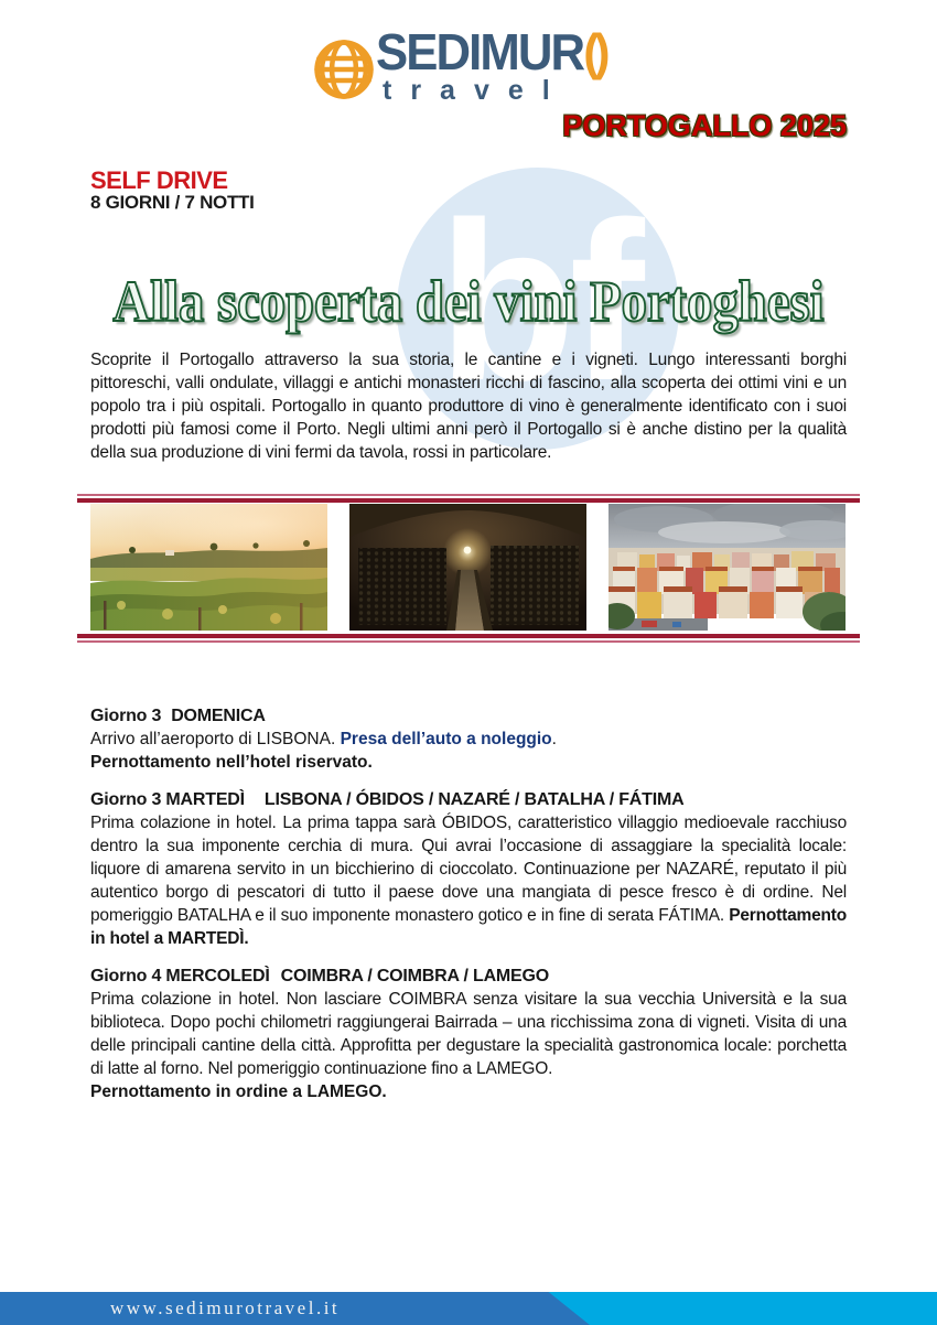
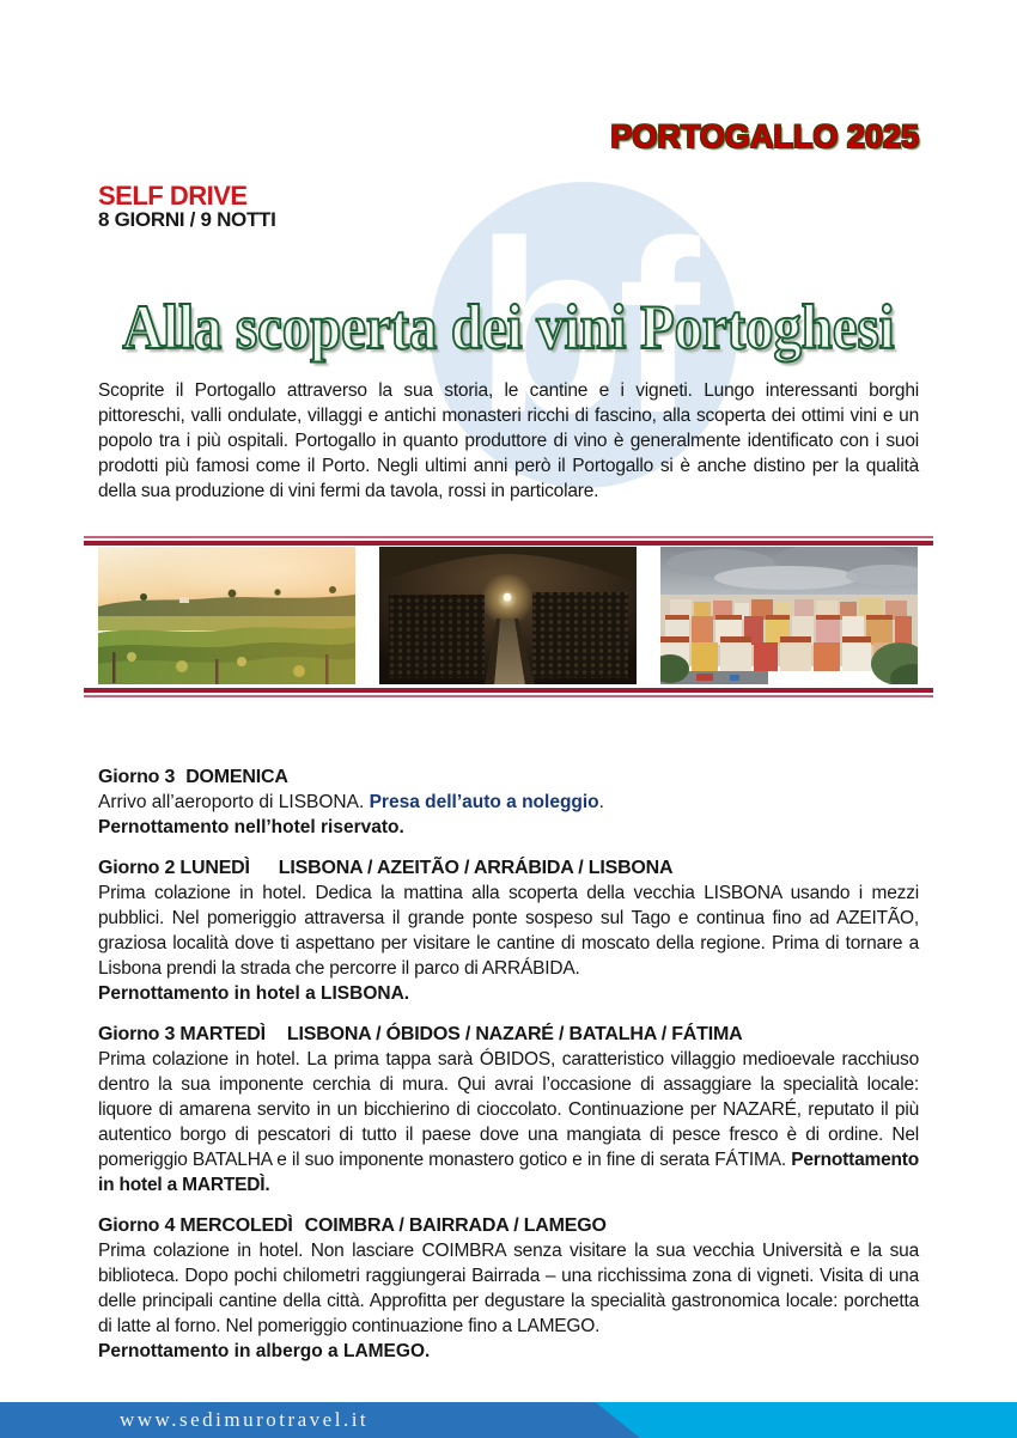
  bf
- SEDIMUR()
- travel
  PORTOGALLO 2025
  SELF DRIVE
- 8 GIORNI / 7 NOTTI
+ 8 GIORNI / 9 NOTTI
  Alla scoperta dei vini Portoghesi
  Scoprite il Portogallo attraverso la sua storia, le cantine e i vigneti. Lungo interessanti borghi pittoreschi, valli ondulate, villaggi e antichi monasteri ricchi di fascino, alla scoperta dei ottimi vini e un popolo tra i più ospitali. Portogallo in quanto produttore di vino è generalmente identificato con i suoi prodotti più famosi come il Porto. Negli ultimi anni però il Portogallo si è anche distino per la qualità della sua produzione di vini fermi da tavola, rossi in particolare.
  Giorno 3 DOMENICA
  Arrivo all’aeroporto di LISBONA. Presa dell’auto a noleggio.
  Pernottamento nell’hotel riservato.
+ Giorno 2 LUNEDÌ LISBONA / AZEITÃO / ARRÁBIDA / LISBONA
+ Prima colazione in hotel. Dedica la mattina alla scoperta della vecchia LISBONA usando i mezzi pubblici. Nel pomeriggio attraversa il grande ponte sospeso sul Tago e continua fino ad AZEITÃO, graziosa località dove ti aspettano per visitare le cantine di moscato della regione. Prima di tornare a Lisbona prendi la strada che percorre il parco di ARRÁBIDA.
+ Pernottamento in hotel a LISBONA.
  Giorno 3 MARTEDÌ LISBONA / ÓBIDOS / NAZARÉ / BATALHA / FÁTIMA
  Prima colazione in hotel. La prima tappa sarà ÓBIDOS, caratteristico villaggio medioevale racchiuso dentro la sua imponente cerchia di mura. Qui avrai l’occasione di assaggiare la specialità locale: liquore di amarena servito in un bicchierino di cioccolato. Continuazione per NAZARÉ, reputato il più autentico borgo di pescatori di tutto il paese dove una mangiata di pesce fresco è di ordine. Nel pomeriggio BATALHA e il suo imponente monastero gotico e in fine di serata FÁTIMA. Pernottamento in hotel a MARTEDÌ.
- Giorno 4 MERCOLEDÌ COIMBRA / COIMBRA / LAMEGO
+ Giorno 4 MERCOLEDÌ COIMBRA / BAIRRADA / LAMEGO
  Prima colazione in hotel. Non lasciare COIMBRA senza visitare la sua vecchia Università e la sua biblioteca. Dopo pochi chilometri raggiungerai Bairrada – una ricchissima zona di vigneti. Visita di una delle principali cantine della città. Approfitta per degustare la specialità gastronomica locale: porchetta di latte al forno. Nel pomeriggio continuazione fino a LAMEGO.
- Pernottamento in ordine a LAMEGO.
+ Pernottamento in albergo a LAMEGO.
  www.sedimurotravel.it
